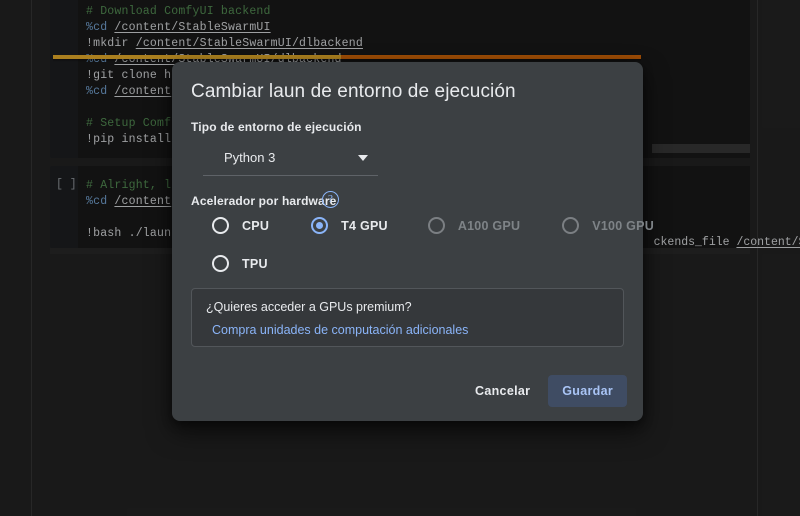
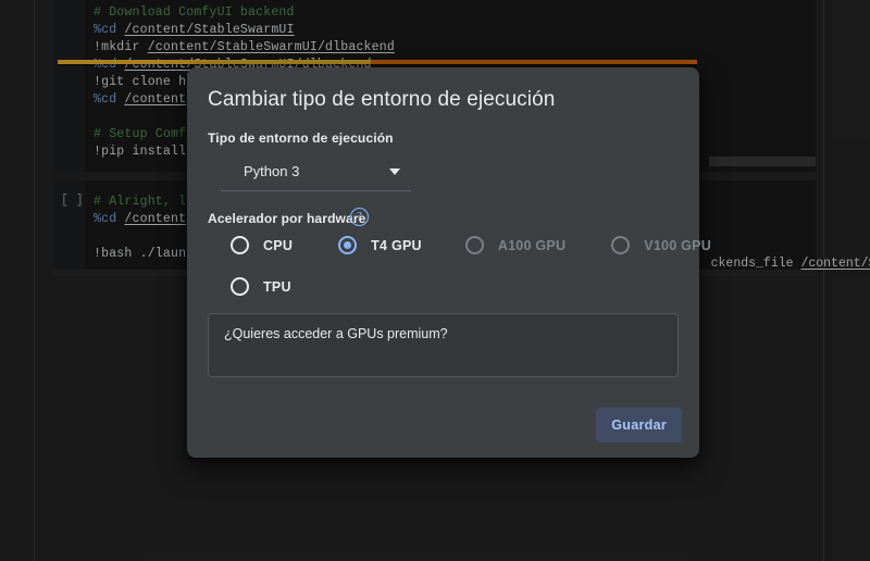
  # Download ComfyUI backend
  %cd /content/StableSwarmUI
  !mkdir /content/StableSwarmUI/dlbackend
  !git clone h
  %cd /content
  # Setup Comf
  !pip install
  [ ]
  # Alright, l
  %cd /content
  !bash ./laun
  ckends_file /content/
- Cambiar laun de entorno de ejecución
+ Cambiar tipo de entorno de ejecución
  Tipo de entorno de ejecución
  Python 3
  Acelerador por hardware
  ?
  CPU
  T4 GPU
  A100 GPU
  V100 GPU
  TPU
  ¿Quieres acceder a GPUs premium?
- Compra unidades de computación adicionales
- Cancelar
  Guardar
